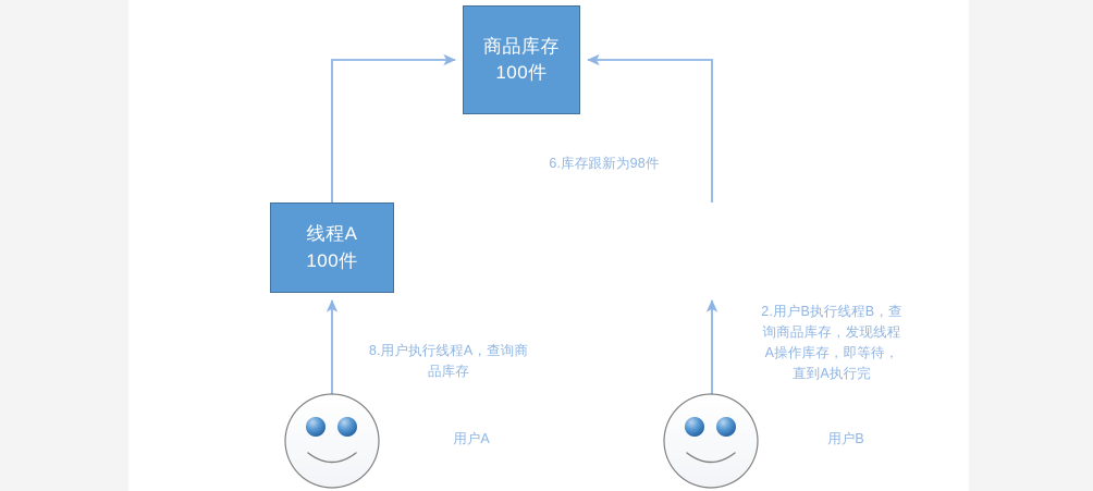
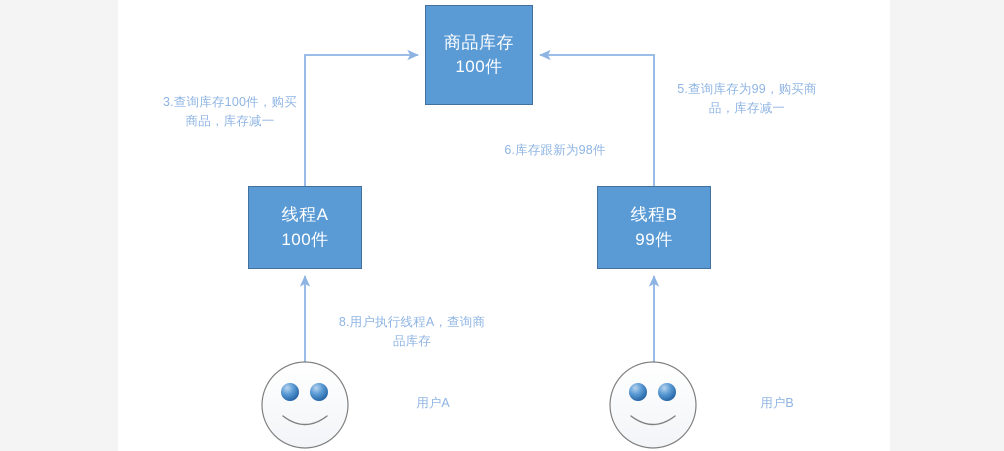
  商品库存
  100件
  线程A
  100件
+ 线程B
+ 99件
+ 3.查询库存100件，购买商品，库存减一
+ 5.查询库存为99，购买商品，库存减一
  6.库存跟新为98件
  8.用户执行线程A，查询商品库存
- 2.用户B执行线程B，查询商品库存，发现线程A操作库存，即等待，直到A执行完
  用户A
  用户B
